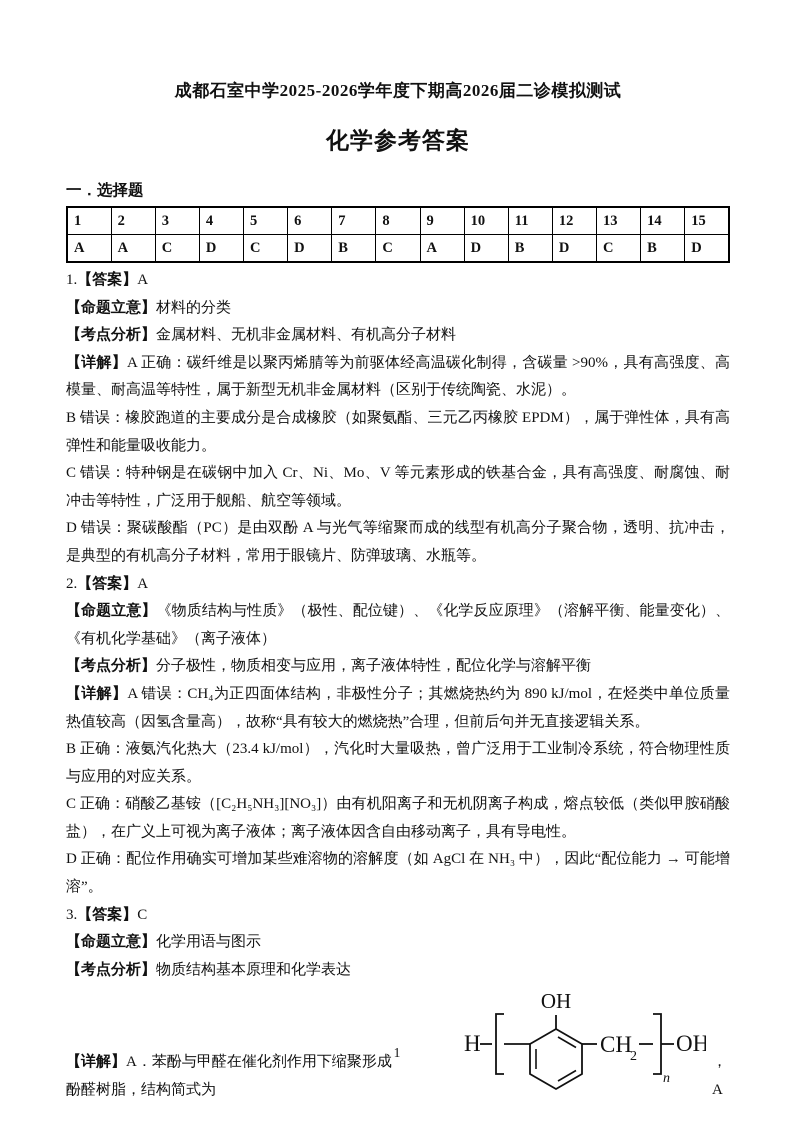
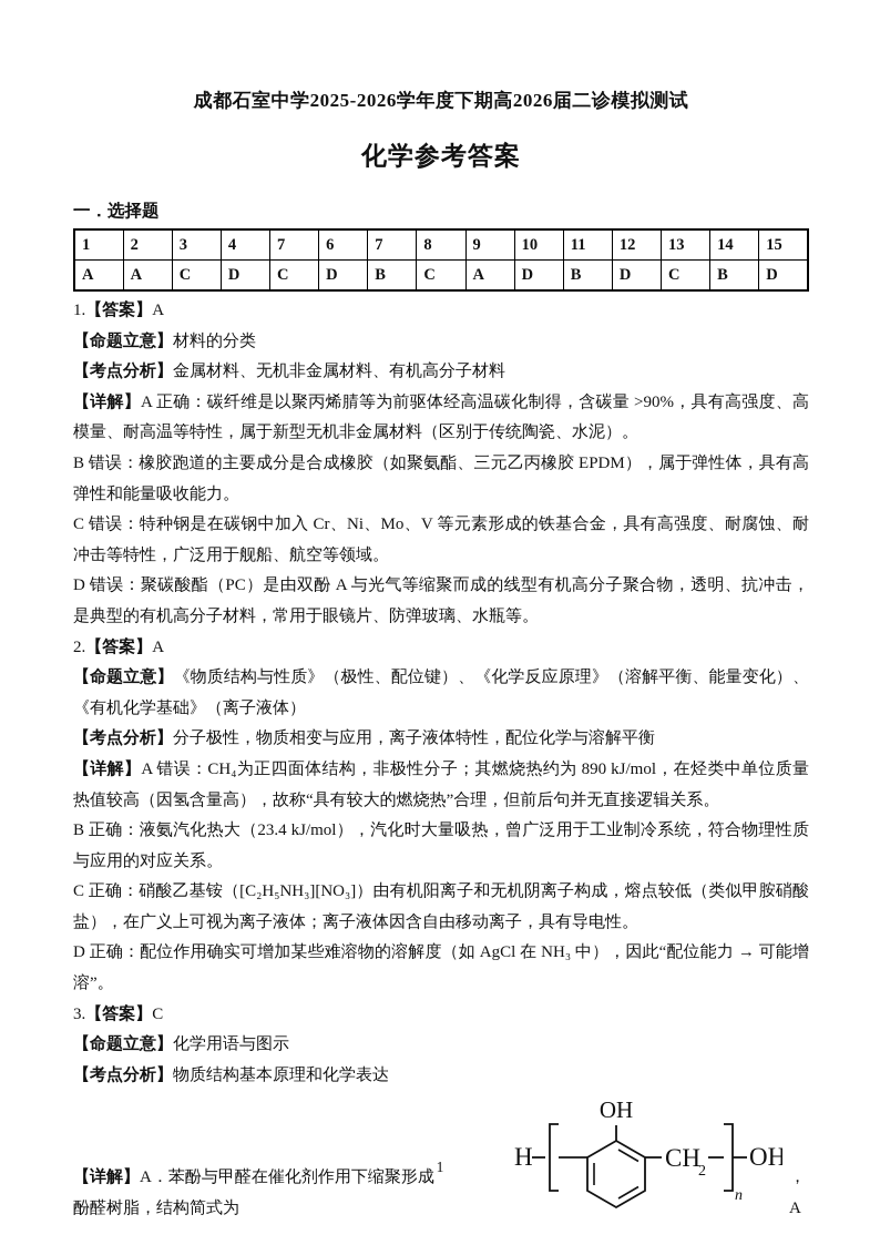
  成都石室中学2025-2026学年度下期高2026届二诊模拟测试
  化学参考答案
  一．选择题
- 1	2	3	4	5	6	7	8	9	10	11	12	13	14	15
+ 1	2	3	4	7	6	7	8	9	10	11	12	13	14	15
  A	A	C	D	C	D	B	C	A	D	B	D	C	B	D
  1.【答案】A
  【命题立意】材料的分类
  【考点分析】金属材料、无机非金属材料、有机高分子材料
  【详解】A 正确：碳纤维是以聚丙烯腈等为前驱体经高温碳化制得，含碳量 >90%，具有高强度、高模量、耐高温等特性，属于新型无机非金属材料（区别于传统陶瓷、水泥）。
  B 错误：橡胶跑道的主要成分是合成橡胶（如聚氨酯、三元乙丙橡胶 EPDM），属于弹性体，具有高弹性和能量吸收能力。
  C 错误：特种钢是在碳钢中加入 Cr、Ni、Mo、V 等元素形成的铁基合金，具有高强度、耐腐蚀、耐冲击等特性，广泛用于舰船、航空等领域。
  D 错误：聚碳酸酯（PC）是由双酚 A 与光气等缩聚而成的线型有机高分子聚合物，透明、抗冲击，是典型的有机高分子材料，常用于眼镜片、防弹玻璃、水瓶等。
  2.【答案】A
  【命题立意】《物质结构与性质》（极性、配位键）、《化学反应原理》（溶解平衡、能量变化）、《有机化学基础》（离子液体）
  【考点分析】分子极性，物质相变与应用，离子液体特性，配位化学与溶解平衡
  【详解】A 错误：CH₄为正四面体结构，非极性分子；其燃烧热约为 890 kJ/mol，在烃类中单位质量热值较高（因氢含量高），故称“具有较大的燃烧热”合理，但前后句并无直接逻辑关系。
  B 正确：液氨汽化热大（23.4 kJ/mol），汽化时大量吸热，曾广泛用于工业制冷系统，符合物理性质与应用的对应关系。
  C 正确：硝酸乙基铵（[C₂H₅NH₃][NO₃]）由有机阳离子和无机阴离子构成，熔点较低（类似甲胺硝酸盐），在广义上可视为离子液体；离子液体因含自由移动离子，具有导电性。
  D 正确：配位作用确实可增加某些难溶物的溶解度（如 AgCl 在 NH₃ 中），因此“配位能力 → 可能增溶”。
  3.【答案】C
  【命题立意】化学用语与图示
  【考点分析】物质结构基本原理和化学表达
  【详解】A．苯酚与甲醛在催化剂作用下缩聚形成酚醛树脂，结构简式为
  H
  OH
  CH
  2
  n
  OH
  ，A
  1
